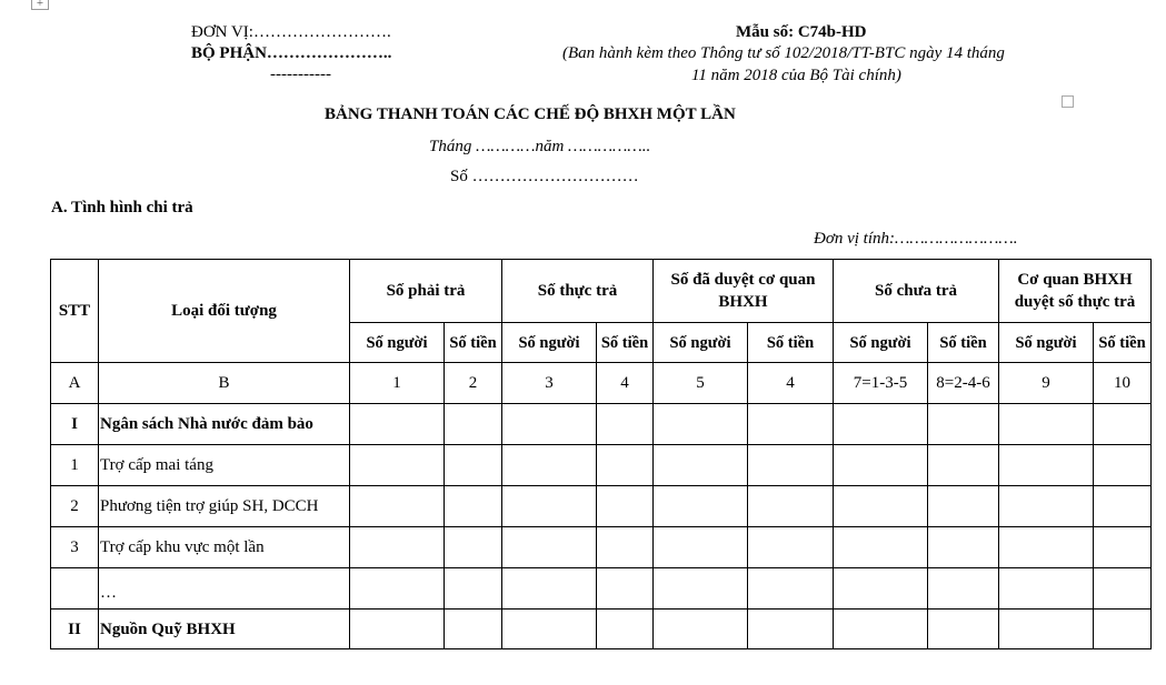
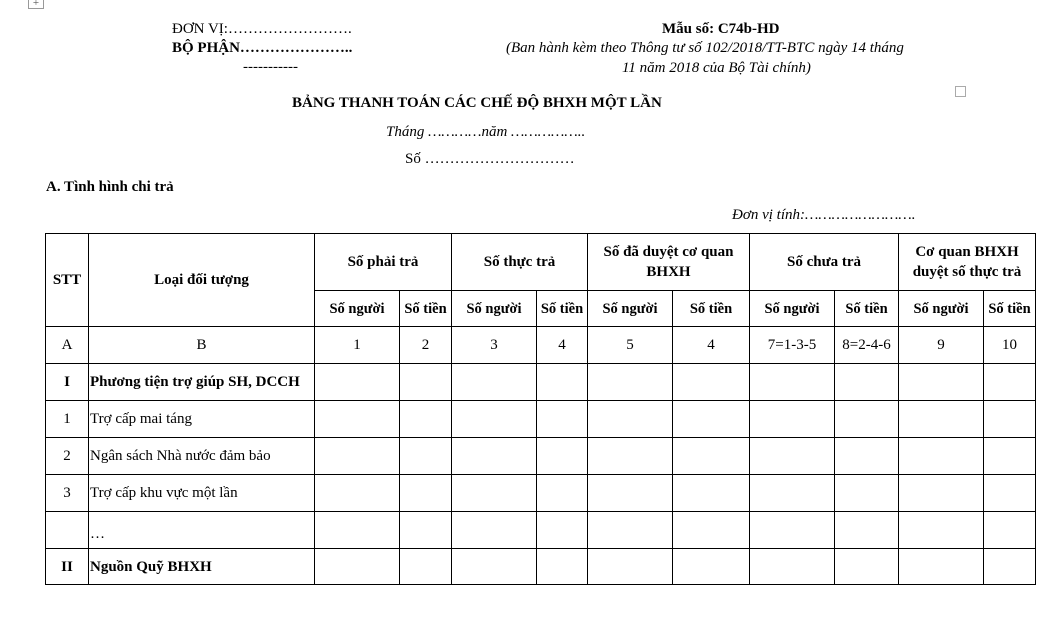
  +
  ĐƠN VỊ:…………………….
  BỘ PHẬN…………………..
  -----------
  Mẫu số: C74b-HD
  (Ban hành kèm theo Thông tư số 102/2018/TT-BTC ngày 14 tháng
  11 năm 2018 của Bộ Tài chính)
  BẢNG THANH TOÁN CÁC CHẾ ĐỘ BHXH MỘT LẦN
  Tháng …………năm ……………..
  Số …………………………
  A. Tình hình chi trả
  Đơn vị tính:…………………….
  STT	Loại đối tượng	Số phải trả	Số thực trả	Số đã duyệt cơ quan BHXH	Số chưa trả	Cơ quan BHXH duyệt số thực trả
  Số người	Số tiền	Số người	Số tiền	Số người	Số tiền	Số người	Số tiền	Số người	Số tiền
  A	B	1	2	3	4	5	4	7=1-3-5	8=2-4-6	9	10
- I	Ngân sách Nhà nước đảm bảo
+ I	Phương tiện trợ giúp SH, DCCH
  1	Trợ cấp mai táng
- 2	Phương tiện trợ giúp SH, DCCH
+ 2	Ngân sách Nhà nước đảm bảo
  3	Trợ cấp khu vực một lần
  	…
  II	Nguồn Quỹ BHXH
